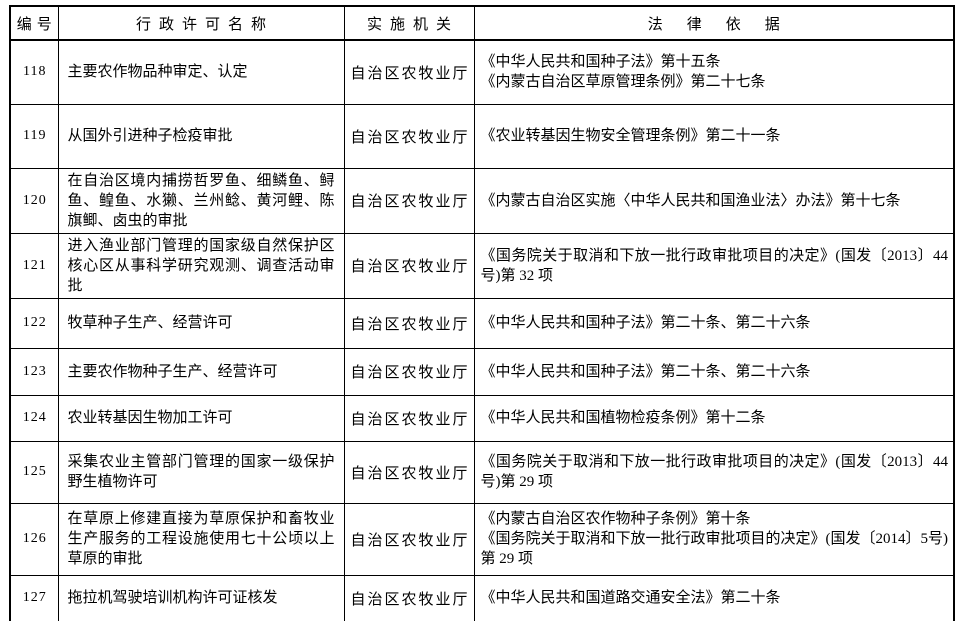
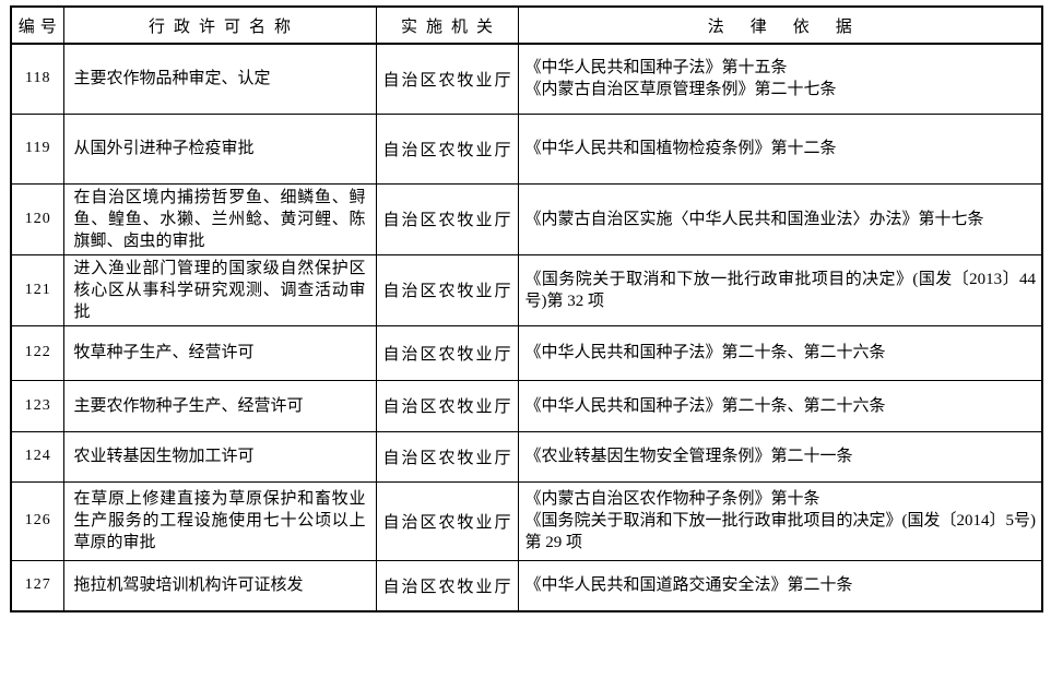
  编号	行政许可名称	实施机关	法律依据
  118	主要农作物品种审定、认定	自治区农牧业厅	《中华人民共和国种子法》第十五条《内蒙古自治区草原管理条例》第二十七条
- 119	从国外引进种子检疫审批	自治区农牧业厅	《农业转基因生物安全管理条例》第二十一条
+ 119	从国外引进种子检疫审批	自治区农牧业厅	《中华人民共和国植物检疫条例》第十二条
  120	在自治区境内捕捞哲罗鱼、细鳞鱼、鲟鱼、鳇鱼、水獭、兰州鲶、黄河鲤、陈旗鲫、卤虫的审批	自治区农牧业厅	《内蒙古自治区实施〈中华人民共和国渔业法〉办法》第十七条
  121	进入渔业部门管理的国家级自然保护区核心区从事科学研究观测、调查活动审批	自治区农牧业厅	《国务院关于取消和下放一批行政审批项目的决定》(国发〔2013〕44号)第 32 项
  122	牧草种子生产、经营许可	自治区农牧业厅	《中华人民共和国种子法》第二十条、第二十六条
  123	主要农作物种子生产、经营许可	自治区农牧业厅	《中华人民共和国种子法》第二十条、第二十六条
- 124	农业转基因生物加工许可	自治区农牧业厅	《中华人民共和国植物检疫条例》第十二条
+ 124	农业转基因生物加工许可	自治区农牧业厅	《农业转基因生物安全管理条例》第二十一条
- 125	采集农业主管部门管理的国家一级保护野生植物许可	自治区农牧业厅	《国务院关于取消和下放一批行政审批项目的决定》(国发〔2013〕44号)第 29 项
  126	在草原上修建直接为草原保护和畜牧业生产服务的工程设施使用七十公顷以上草原的审批	自治区农牧业厅	《内蒙古自治区农作物种子条例》第十条《国务院关于取消和下放一批行政审批项目的决定》(国发〔2014〕5号)第 29 项
  127	拖拉机驾驶培训机构许可证核发	自治区农牧业厅	《中华人民共和国道路交通安全法》第二十条
